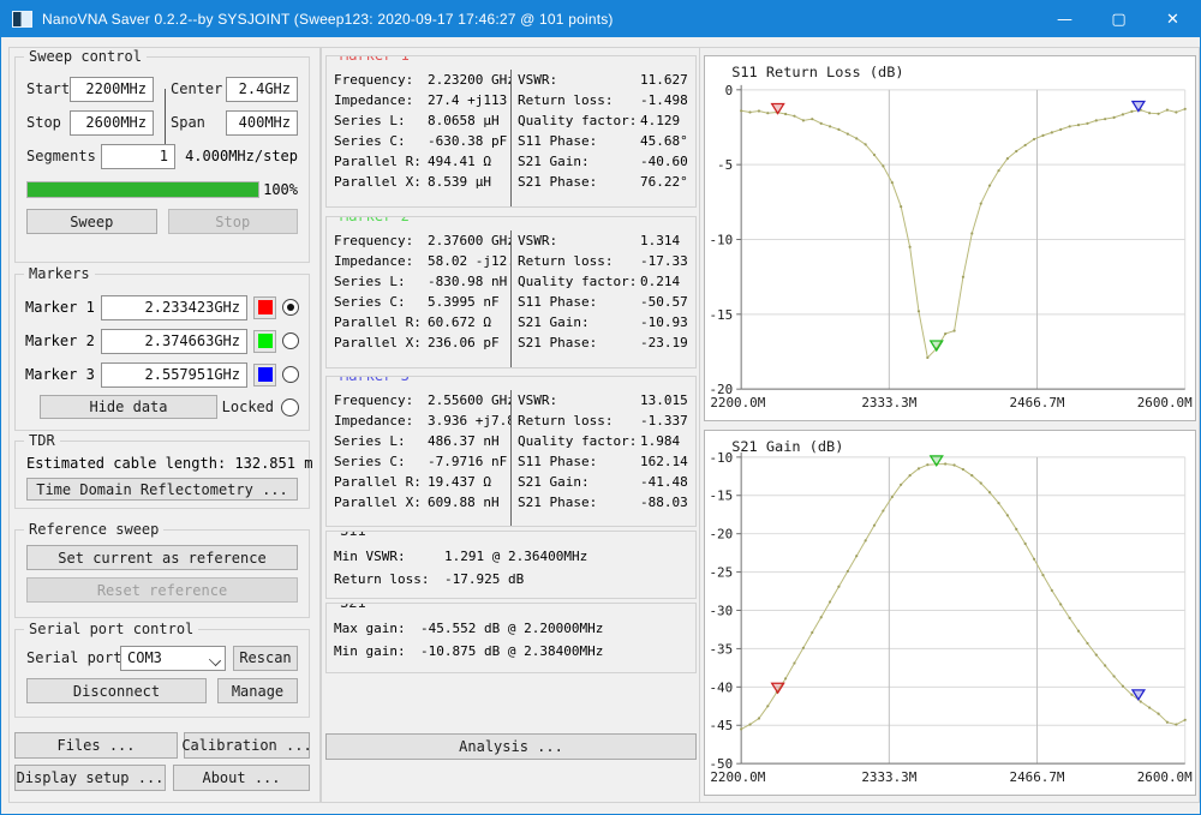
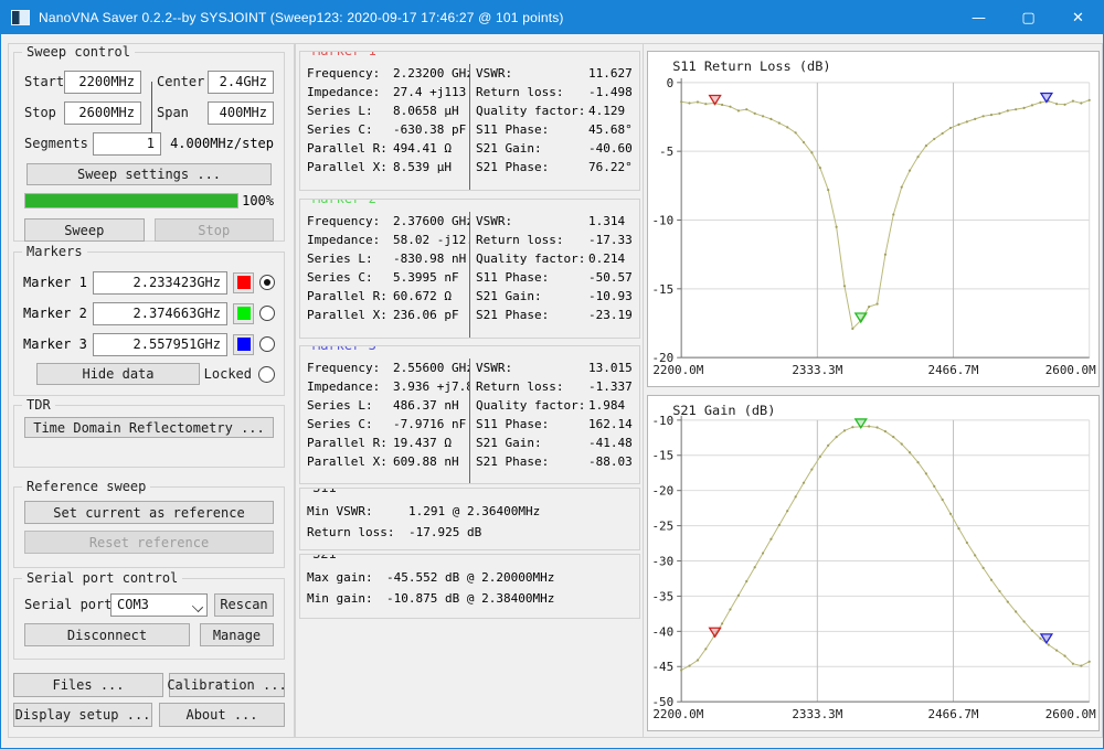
  NanoVNA Saver 0.2.2--by SYSJOINT (Sweep123: 2020-09-17 17:46:27 @ 101 points)
  —
  ▢
  ✕
  Sweep control
  Start
  2200MHz
  Center
  2.4GHz
  Stop
  2600MHz
  Span
  400MHz
  Segments
  1
  4.000MHz/step
+ Sweep settings ...
  100%
  Sweep
  Stop
  Markers
  Marker 1
  2.233423GHz
  Marker 2
  2.374663GHz
  Marker 3
  2.557951GHz
  Hide data
  Locked
  TDR
- Estimated cable length: 132.851 m
  Time Domain Reflectometry ...
  Reference sweep
  Set current as reference
  Reset reference
  Serial port control
  Serial port
  COM3
  Rescan
  Disconnect
  Manage
  Files ...
  Calibration ...
  Display setup ...
  About ...
- Analysis ...
  Frequency:
  2.23200 GH
  Impedance:
  27.4 +j113
  Series L:
  8.0658 μH
  Series C:
  -630.38 pF
  Parallel R:
  494.41 Ω
  Parallel X:
  8.539 μH
  VSWR:
  11.627
  Return loss:
  -1.498
  Quality factor:
  4.129
  S11 Phase:
  45.68°
  S21 Gain:
  S21 Phase:
  76.22°
  Frequency:
  2.37600 GH
  Impedance:
  58.02 -j12
  Series L:
  -830.98 nH
  Series C:
  5.3995 nF
  Parallel R:
  60.672 Ω
  Parallel X:
  236.06 pF
  VSWR:
  1.314
  Return loss:
  Quality factor:
  0.214
  S11 Phase:
  -50.57
  S21 Gain:
  S21 Phase:
  -23.19
  Frequency:
  2.55600 GH
  Impedance:
  3.936 +j7.
  Series L:
  486.37 nH
  Series C:
  -7.9716 nF
  Parallel R:
  19.437 Ω
  Parallel X:
  609.88 nH
  VSWR:
  13.015
  Return loss:
  -1.337
  Quality factor:
  1.984
  S11 Phase:
  162.14
  S21 Gain:
  S21 Phase:
  -88.03
  Min VSWR:
  1.291 @ 2.36400MHz
  Return loss:
  -17.925 dB
  Max gain:
  -45.552 dB @ 2.20000MHz
  Min gain:
  -10.875 dB @ 2.38400MHz
  S11 Return Loss (dB)
  0
  -5
  -10
  -15
  -20
  2200.0M
  2333.3M
  2466.7M
  2600.0M
  S21 Gain (dB)
  -10
  -15
  -20
  -25
  -30
  -35
  -40
  -45
  -50
  2200.0M
  2333.3M
  2466.7M
  2600.0M
